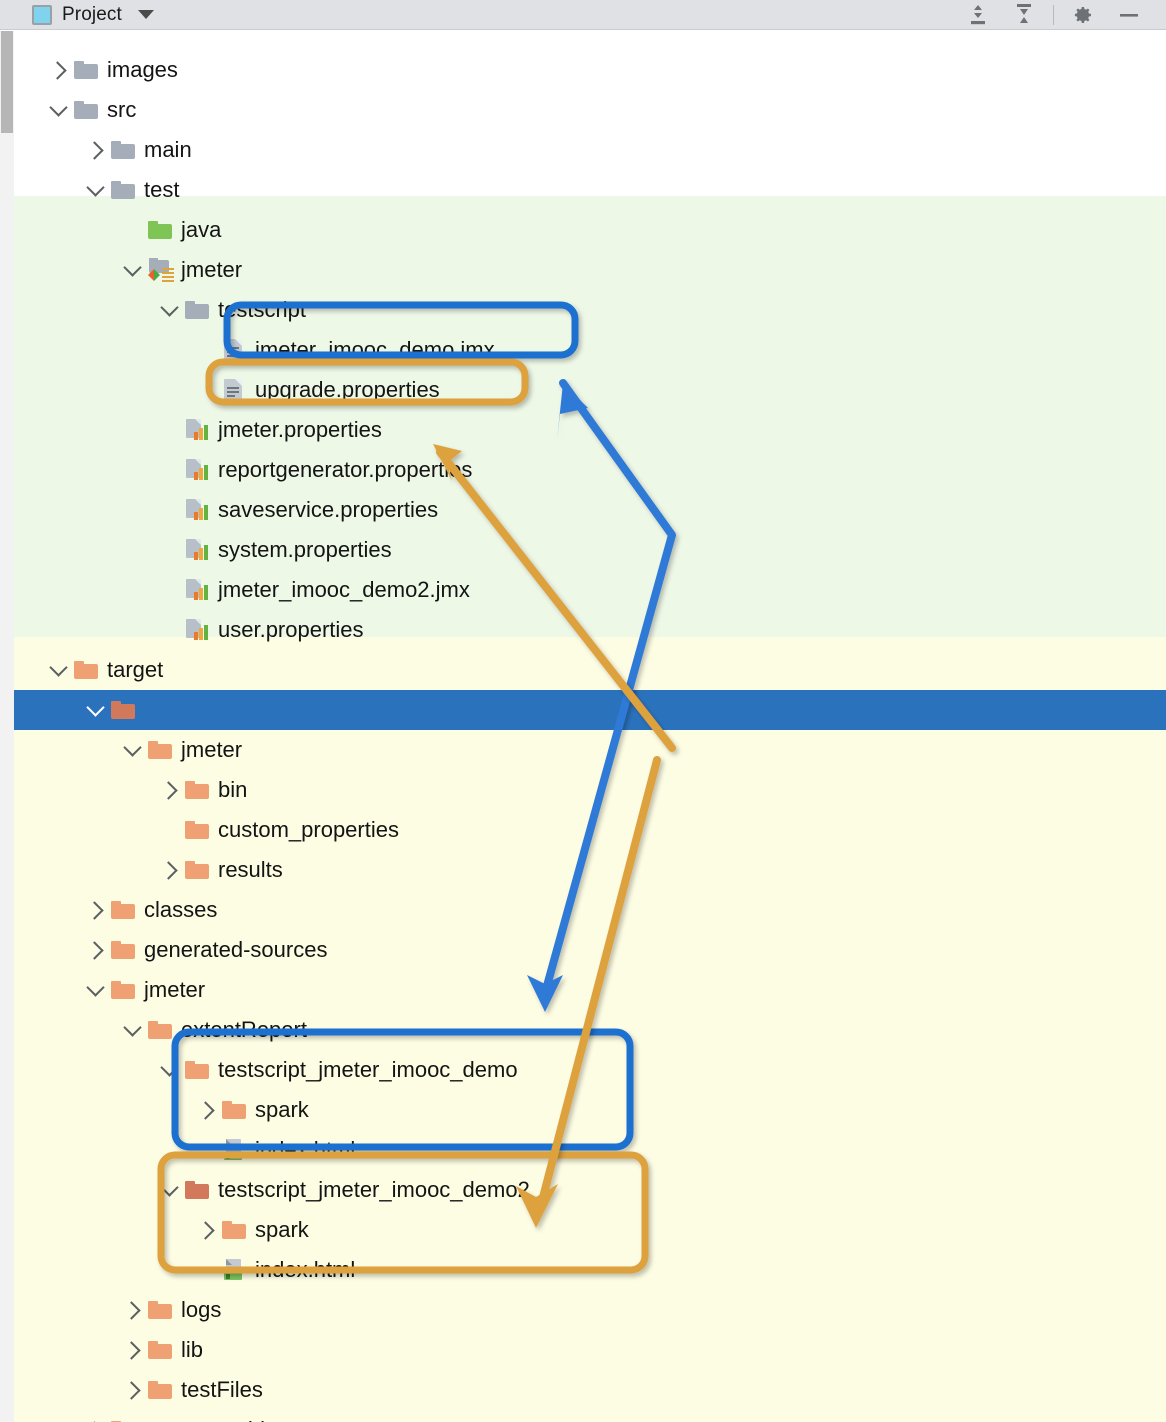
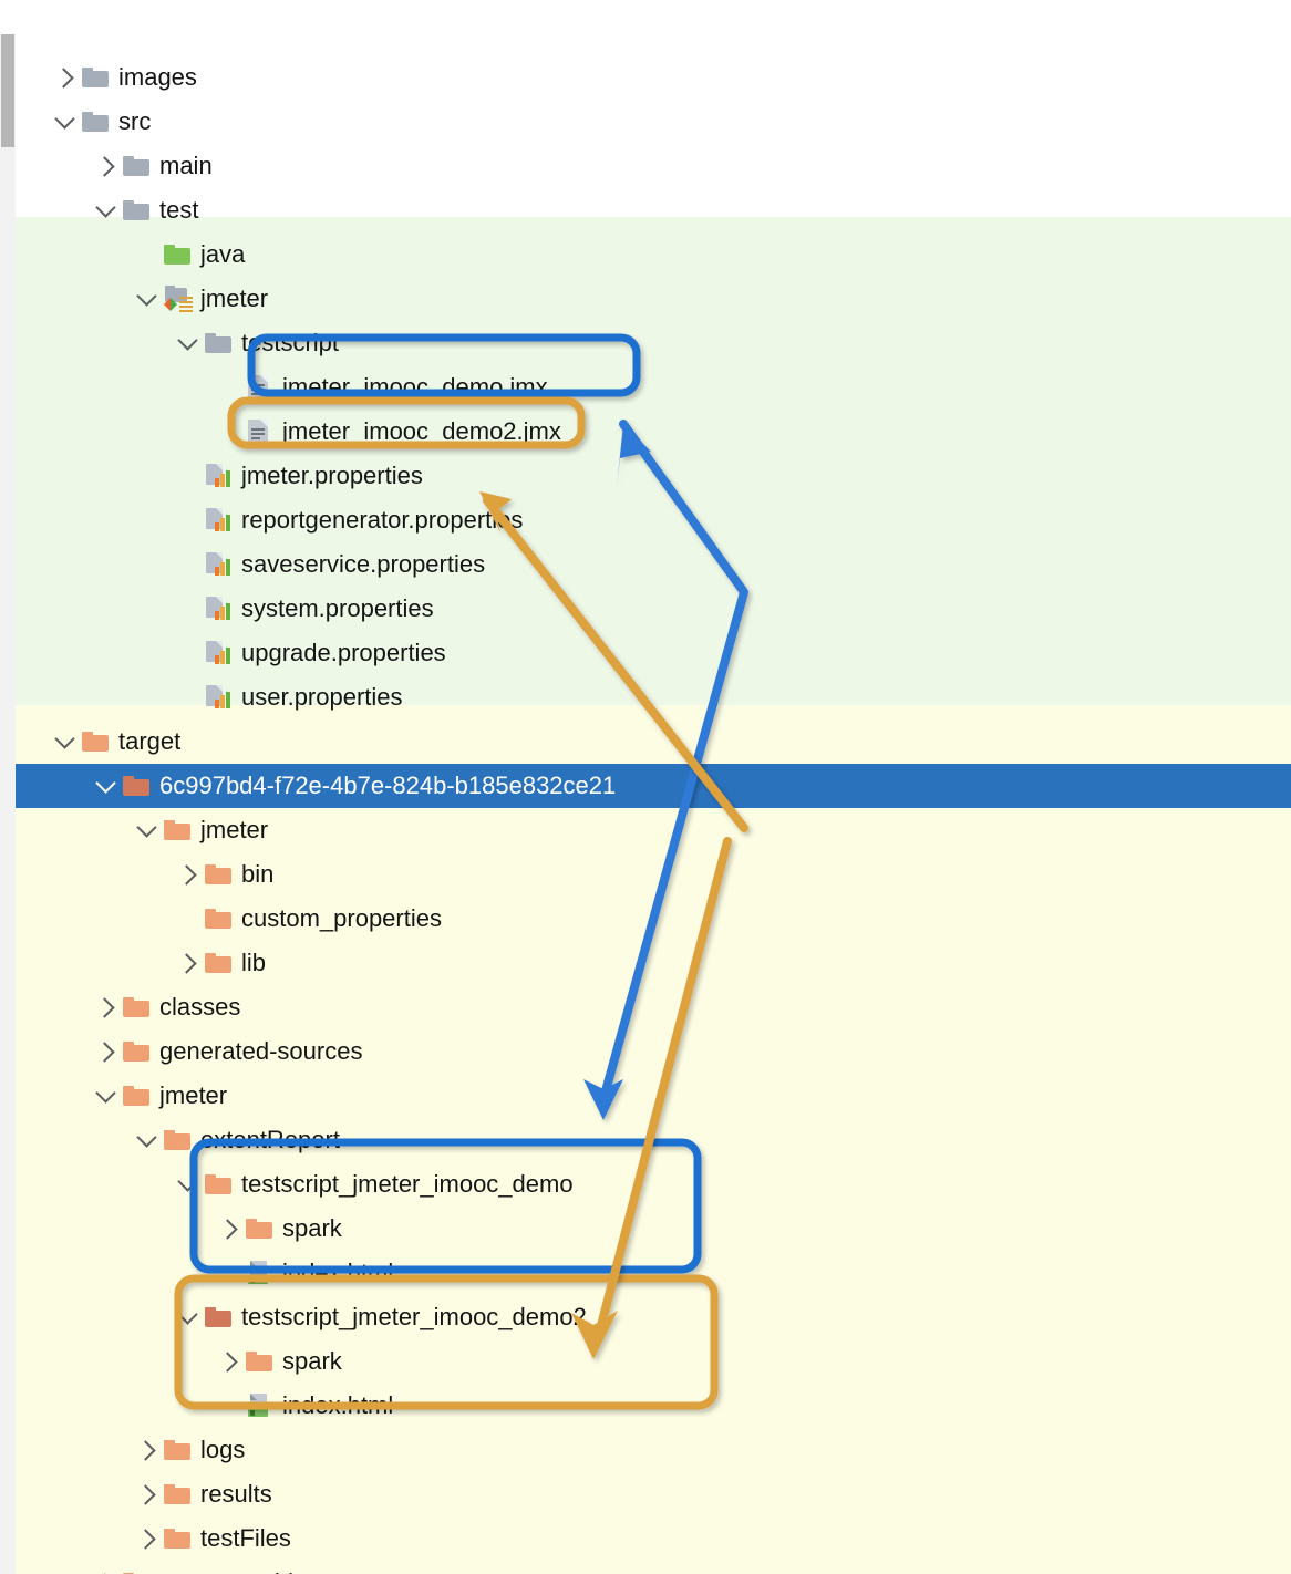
- Project
  images
  src
  main
  test
  java
  jmeter
  tstscript
  jmeter_imooc_demo.jmx
- upgrade.properties
+ jmeter_imooc_demo2.jmx
  jmeter.properties
  reportgenerator.properts
  saveservice.properties
  system.properties
- jmeter_imooc_demo2.jmx
+ upgrade.properties
  user.properties
  target
+ 6c997bd4-f72e-4b7e-824b-b185e832ce21
  jmeter
  bin
  custom_properties
- results
+ lib
  classes
  generated-sources
  jmeter
  testscript_jmeter_imooc_demo
  spark
  testscript_jmeter_imooc_demo2
  spark
  logs
- lib
+ results
  testFiles
